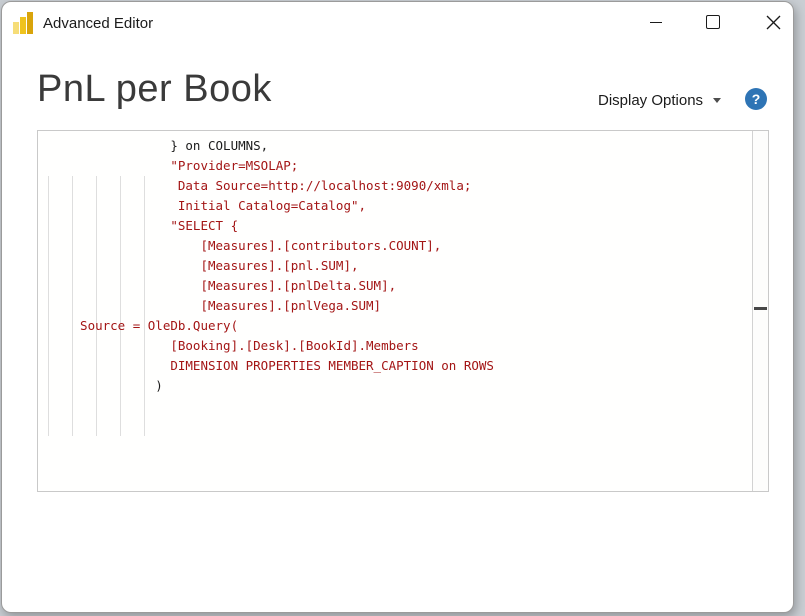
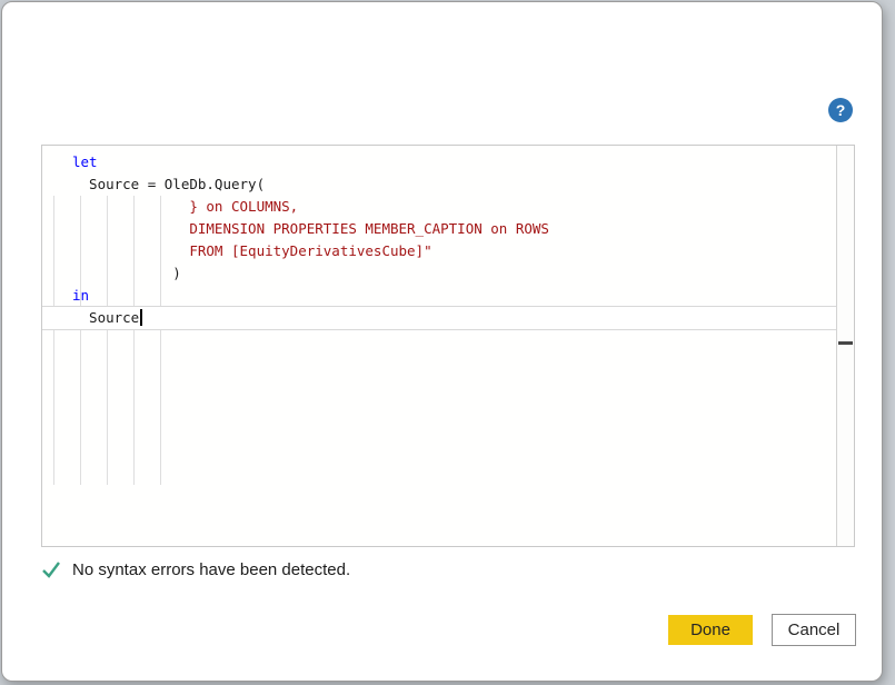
- Advanced Editor
- PnL per Book
- Display Options
  ?
+ let
- } on COLUMNS,
+ Source = OleDb.Query(
- "Provider=MSOLAP;
- Data Source=http://localhost:9090/xmla;
- Initial Catalog=Catalog",
- "SELECT {
- [Measures].[contributors.COUNT],
- [Measures].[pnl.SUM],
- [Measures].[pnlDelta.SUM],
- [Measures].[pnlVega.SUM]
- Source = OleDb.Query(
+ } on COLUMNS,
- [Booking].[Desk].[BookId].Members
  DIMENSION PROPERTIES MEMBER_CAPTION on ROWS
+ FROM [EquityDerivativesCube]"
  )
+ in
+ Source
+ No syntax errors have been detected.
+ Done
+ Cancel
